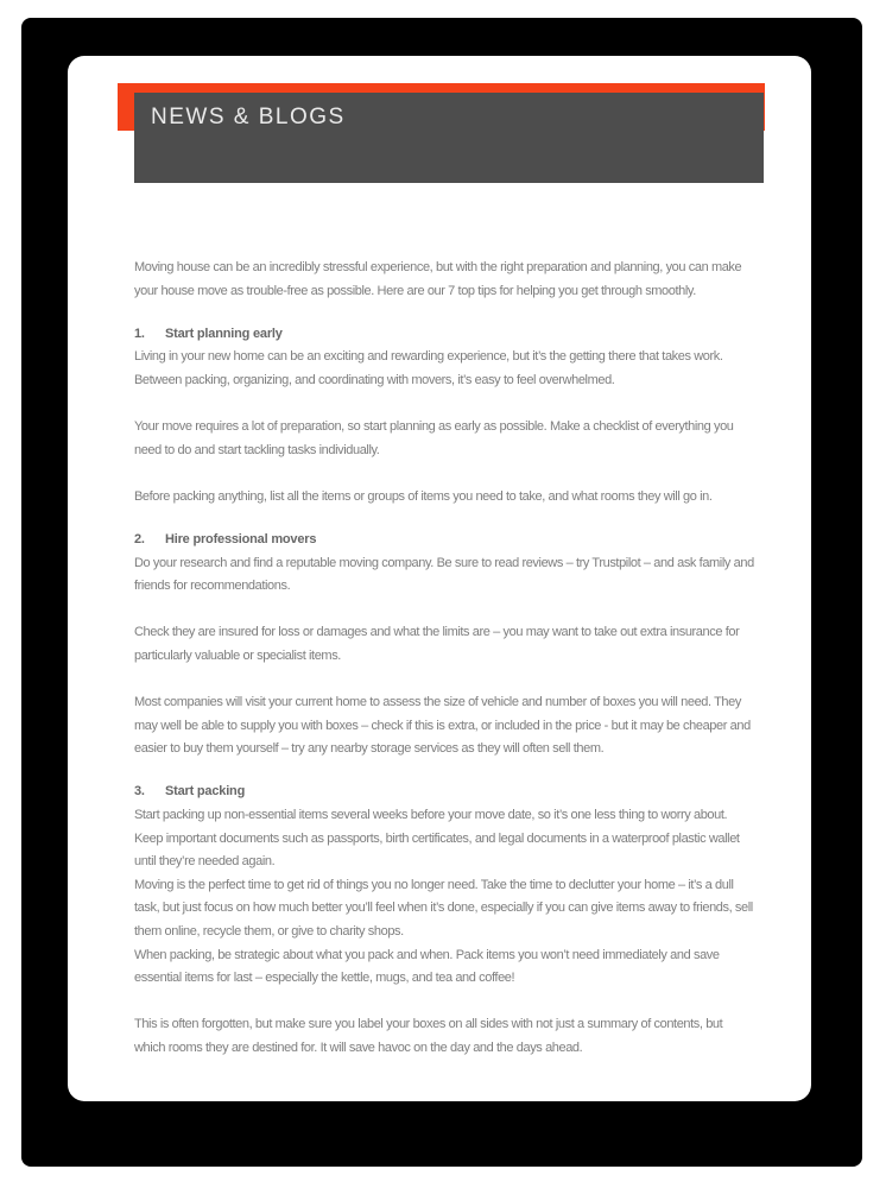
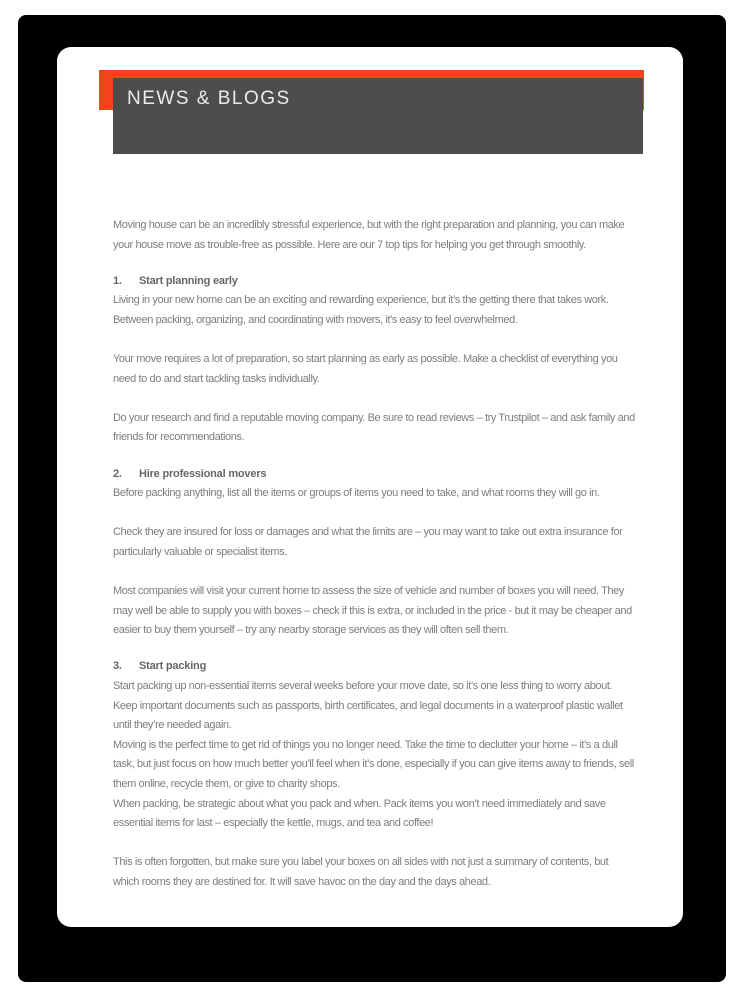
  NEWS & BLOGS
  Moving house can be an incredibly stressful experience, but with the right preparation and planning, you can make your house move as trouble-free as possible. Here are our 7 top tips for helping you get through smoothly.
  1.
  Start planning early
  Living in your new home can be an exciting and rewarding experience, but it’s the getting there that takes work. Between packing, organizing, and coordinating with movers, it’s easy to feel overwhelmed.
  Your move requires a lot of preparation, so start planning as early as possible. Make a checklist of everything you need to do and start tackling tasks individually.
- Before packing anything, list all the items or groups of items you need to take, and what rooms they will go in.
+ Do your research and find a reputable moving company. Be sure to read reviews – try Trustpilot – and ask family and friends for recommendations.
  2.
  Hire professional movers
- Do your research and find a reputable moving company. Be sure to read reviews – try Trustpilot – and ask family and friends for recommendations.
+ Before packing anything, list all the items or groups of items you need to take, and what rooms they will go in.
  Check they are insured for loss or damages and what the limits are – you may want to take out extra insurance for particularly valuable or specialist items.
  Most companies will visit your current home to assess the size of vehicle and number of boxes you will need. They may well be able to supply you with boxes – check if this is extra, or included in the price - but it may be cheaper and easier to buy them yourself – try any nearby storage services as they will often sell them.
  3.
  Start packing
  Start packing up non-essential items several weeks before your move date, so it’s one less thing to worry about. Keep important documents such as passports, birth certificates, and legal documents in a waterproof plastic wallet until they’re needed again.
  Moving is the perfect time to get rid of things you no longer need. Take the time to declutter your home – it’s a dull task, but just focus on how much better you’ll feel when it’s done, especially if you can give items away to friends, sell them online, recycle them, or give to charity shops.
  When packing, be strategic about what you pack and when. Pack items you won’t need immediately and save essential items for last – especially the kettle, mugs, and tea and coffee!
  This is often forgotten, but make sure you label your boxes on all sides with not just a summary of contents, but which rooms they are destined for. It will save havoc on the day and the days ahead.
